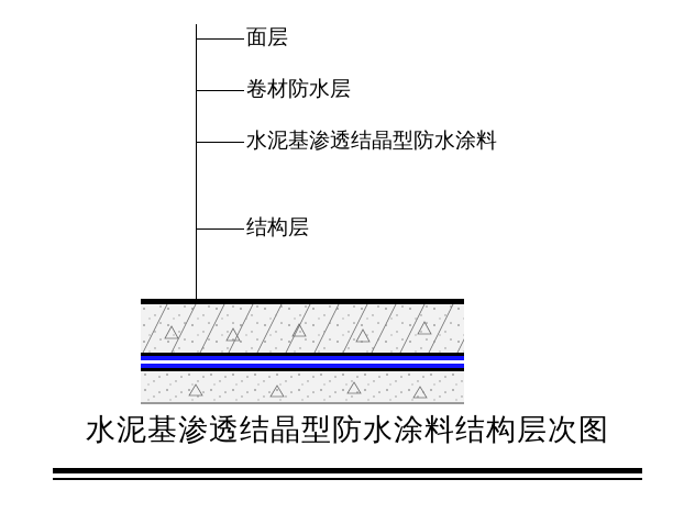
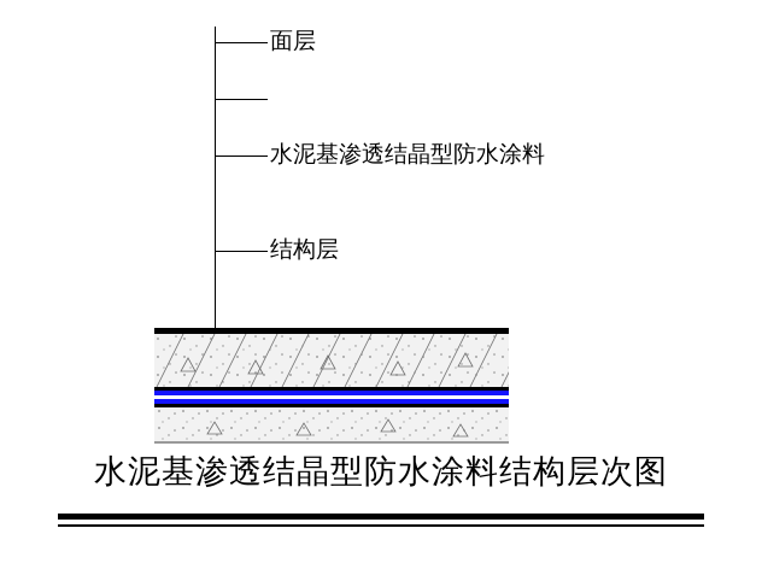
  面层
- 卷材防水层
  水泥基渗透结晶型防水涂料
  结构层
  水泥基渗透结晶型防水涂料结构层次图
